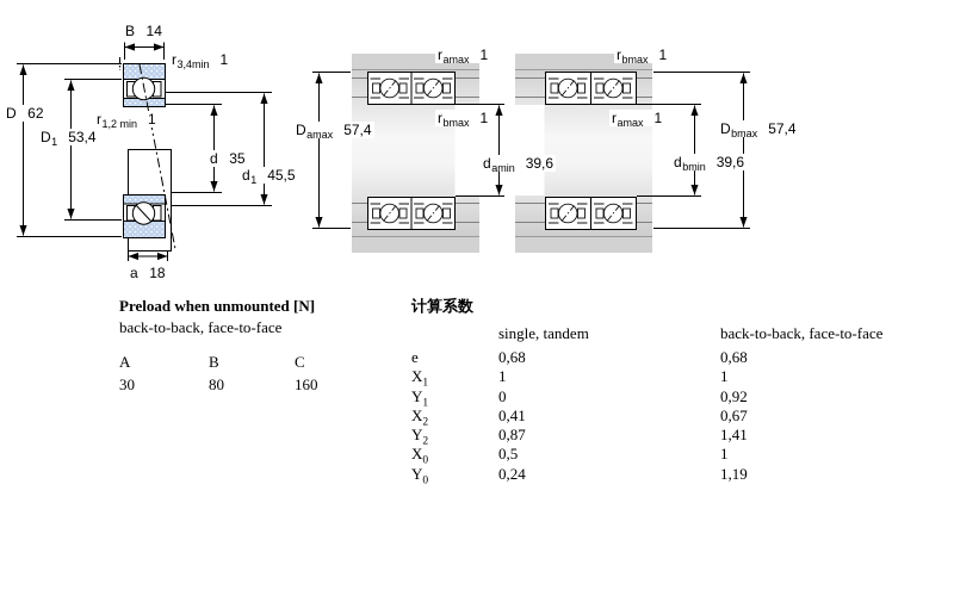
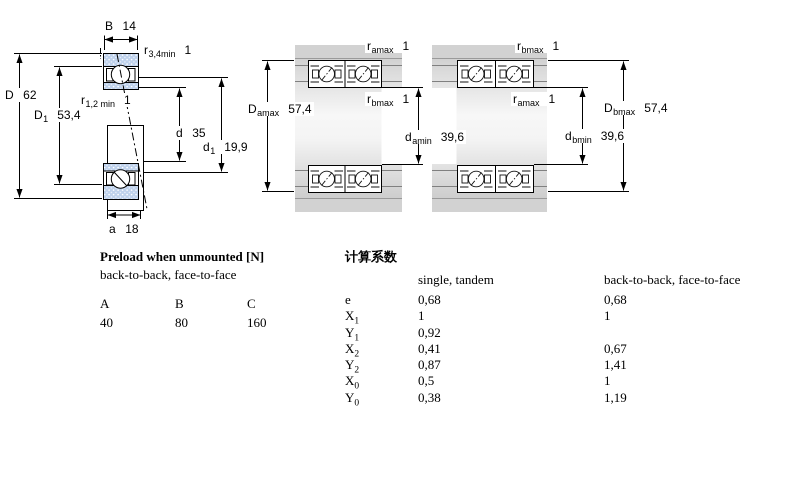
  B 14
  r3,4min 1
  D 62
  D1 53,4
  r1,2 min 1
  d 35
- d1 45,5
+ d1 19,9
  a 18
  ramax 1
  Damax 57,4
  rbmax 1
  damin 39,6
  rbmax 1
  ramax 1
  dbmin 39,6
  Dbmax 57,4
  Preload when unmounted [N]
  back-to-back, face-to-face
  A
  B
  C
- 30
+ 40
  80
  160
  计算系数
  single, tandem
  back-to-back, face-to-face
  e
  0,68
  0,68
  X1
  1
  1
  Y1
- 0
  0,92
  X2
  0,41
  0,67
  Y2
  0,87
  1,41
  X0
  0,5
  1
  Y0
- 0,24
+ 0,38
  1,19
